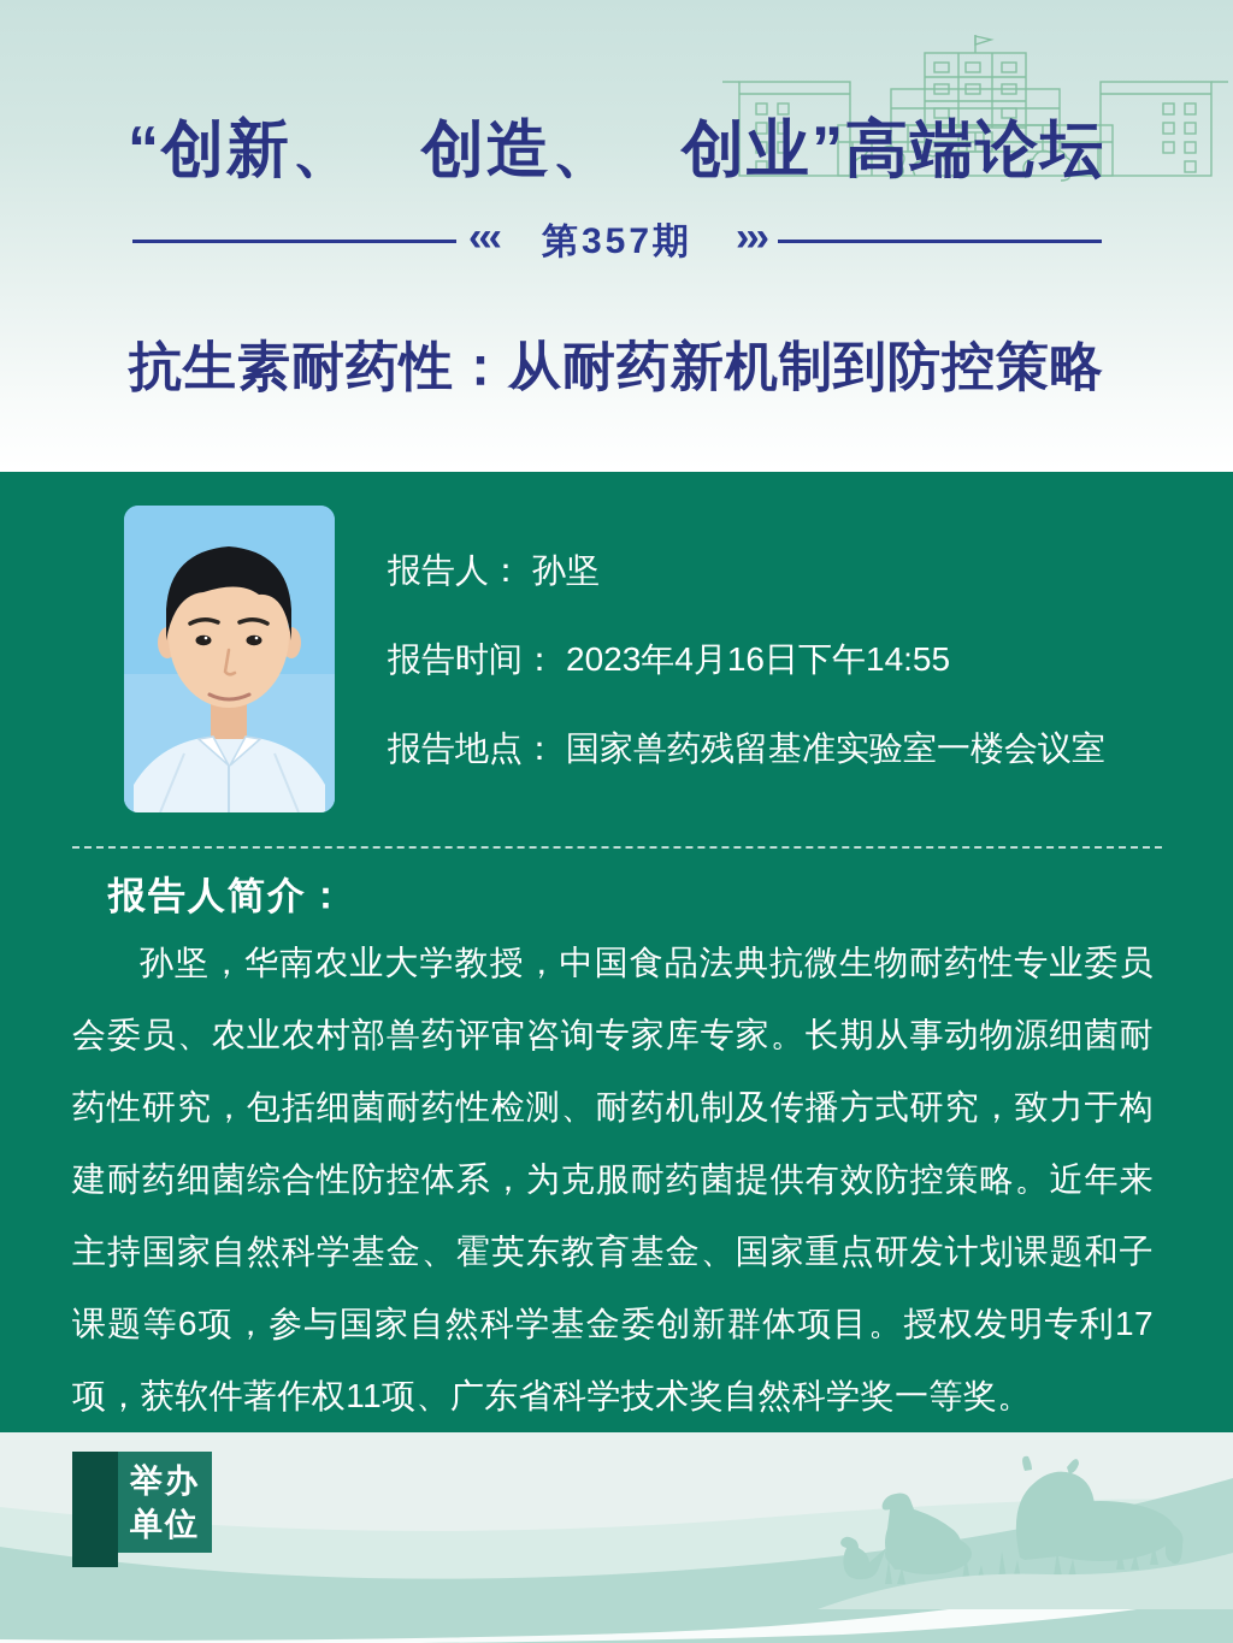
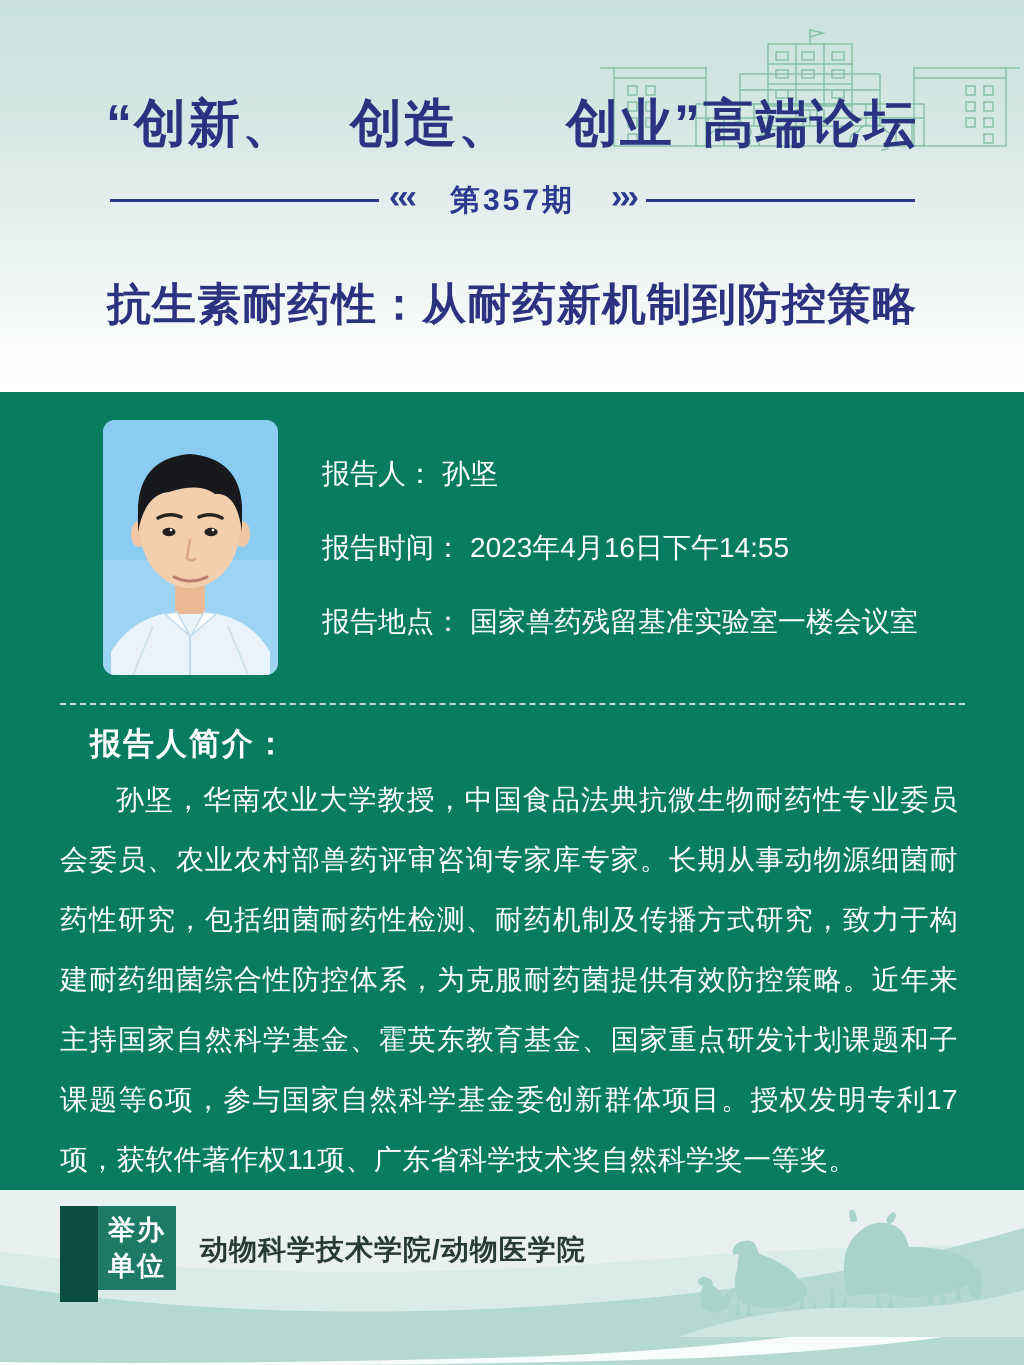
  “创新、 创造、 创业”高端论坛
  ‹‹‹
  第357期
  ›››
  抗生素耐药性：从耐药新机制到防控策略
  报告人： 孙坚
  报告时间： 2023年4月16日下午14:55
  报告地点： 国家兽药残留基准实验室一楼会议室
  报告人简介：
  孙坚，华南农业大学教授，中国食品法典抗微生物耐药性专业委员会委员、农业农村部兽药评审咨询专家库专家。长期从事动物源细菌耐药性研究，包括细菌耐药性检测、耐药机制及传播方式研究，致力于构建耐药细菌综合性防控体系，为克服耐药菌提供有效防控策略。近年来主持国家自然科学基金、霍英东教育基金、国家重点研发计划课题和子课题等6项，参与国家自然科学基金委创新群体项目。授权发明专利17项，获软件著作权11项、广东省科学技术奖自然科学奖一等奖。
  举办
  单位
+ 动物科学技术学院/动物医学院
